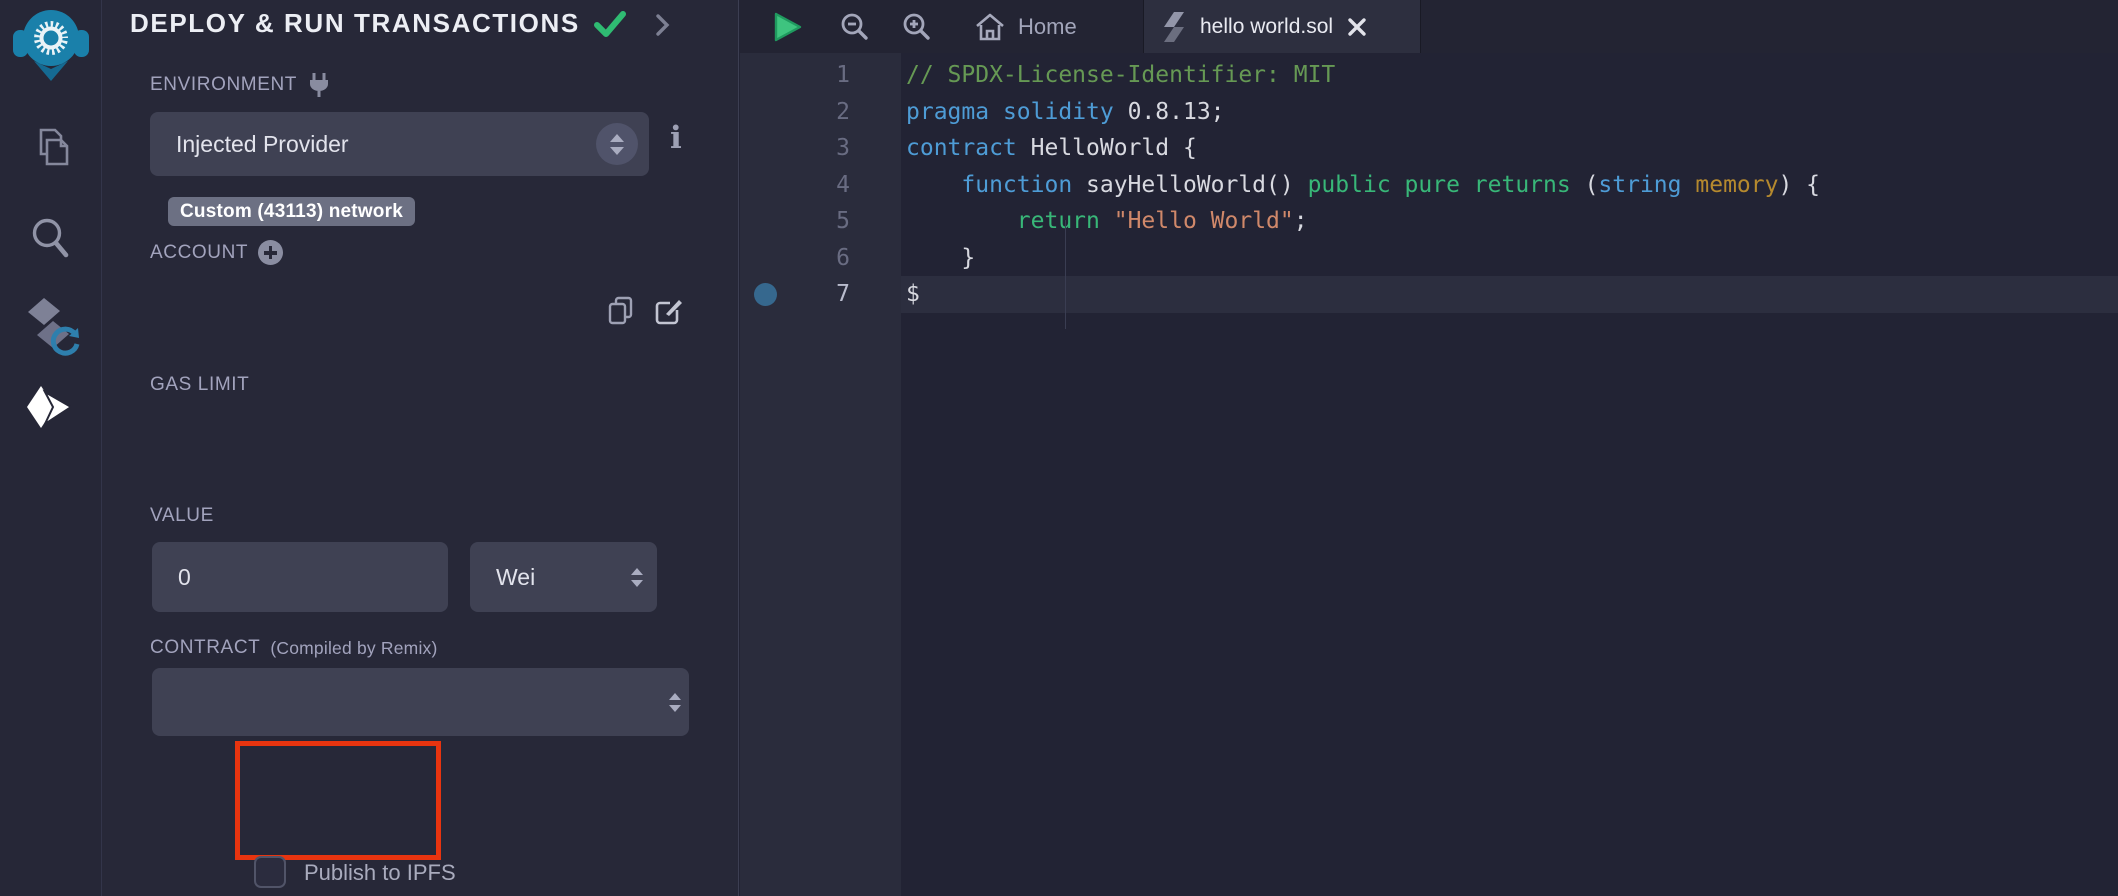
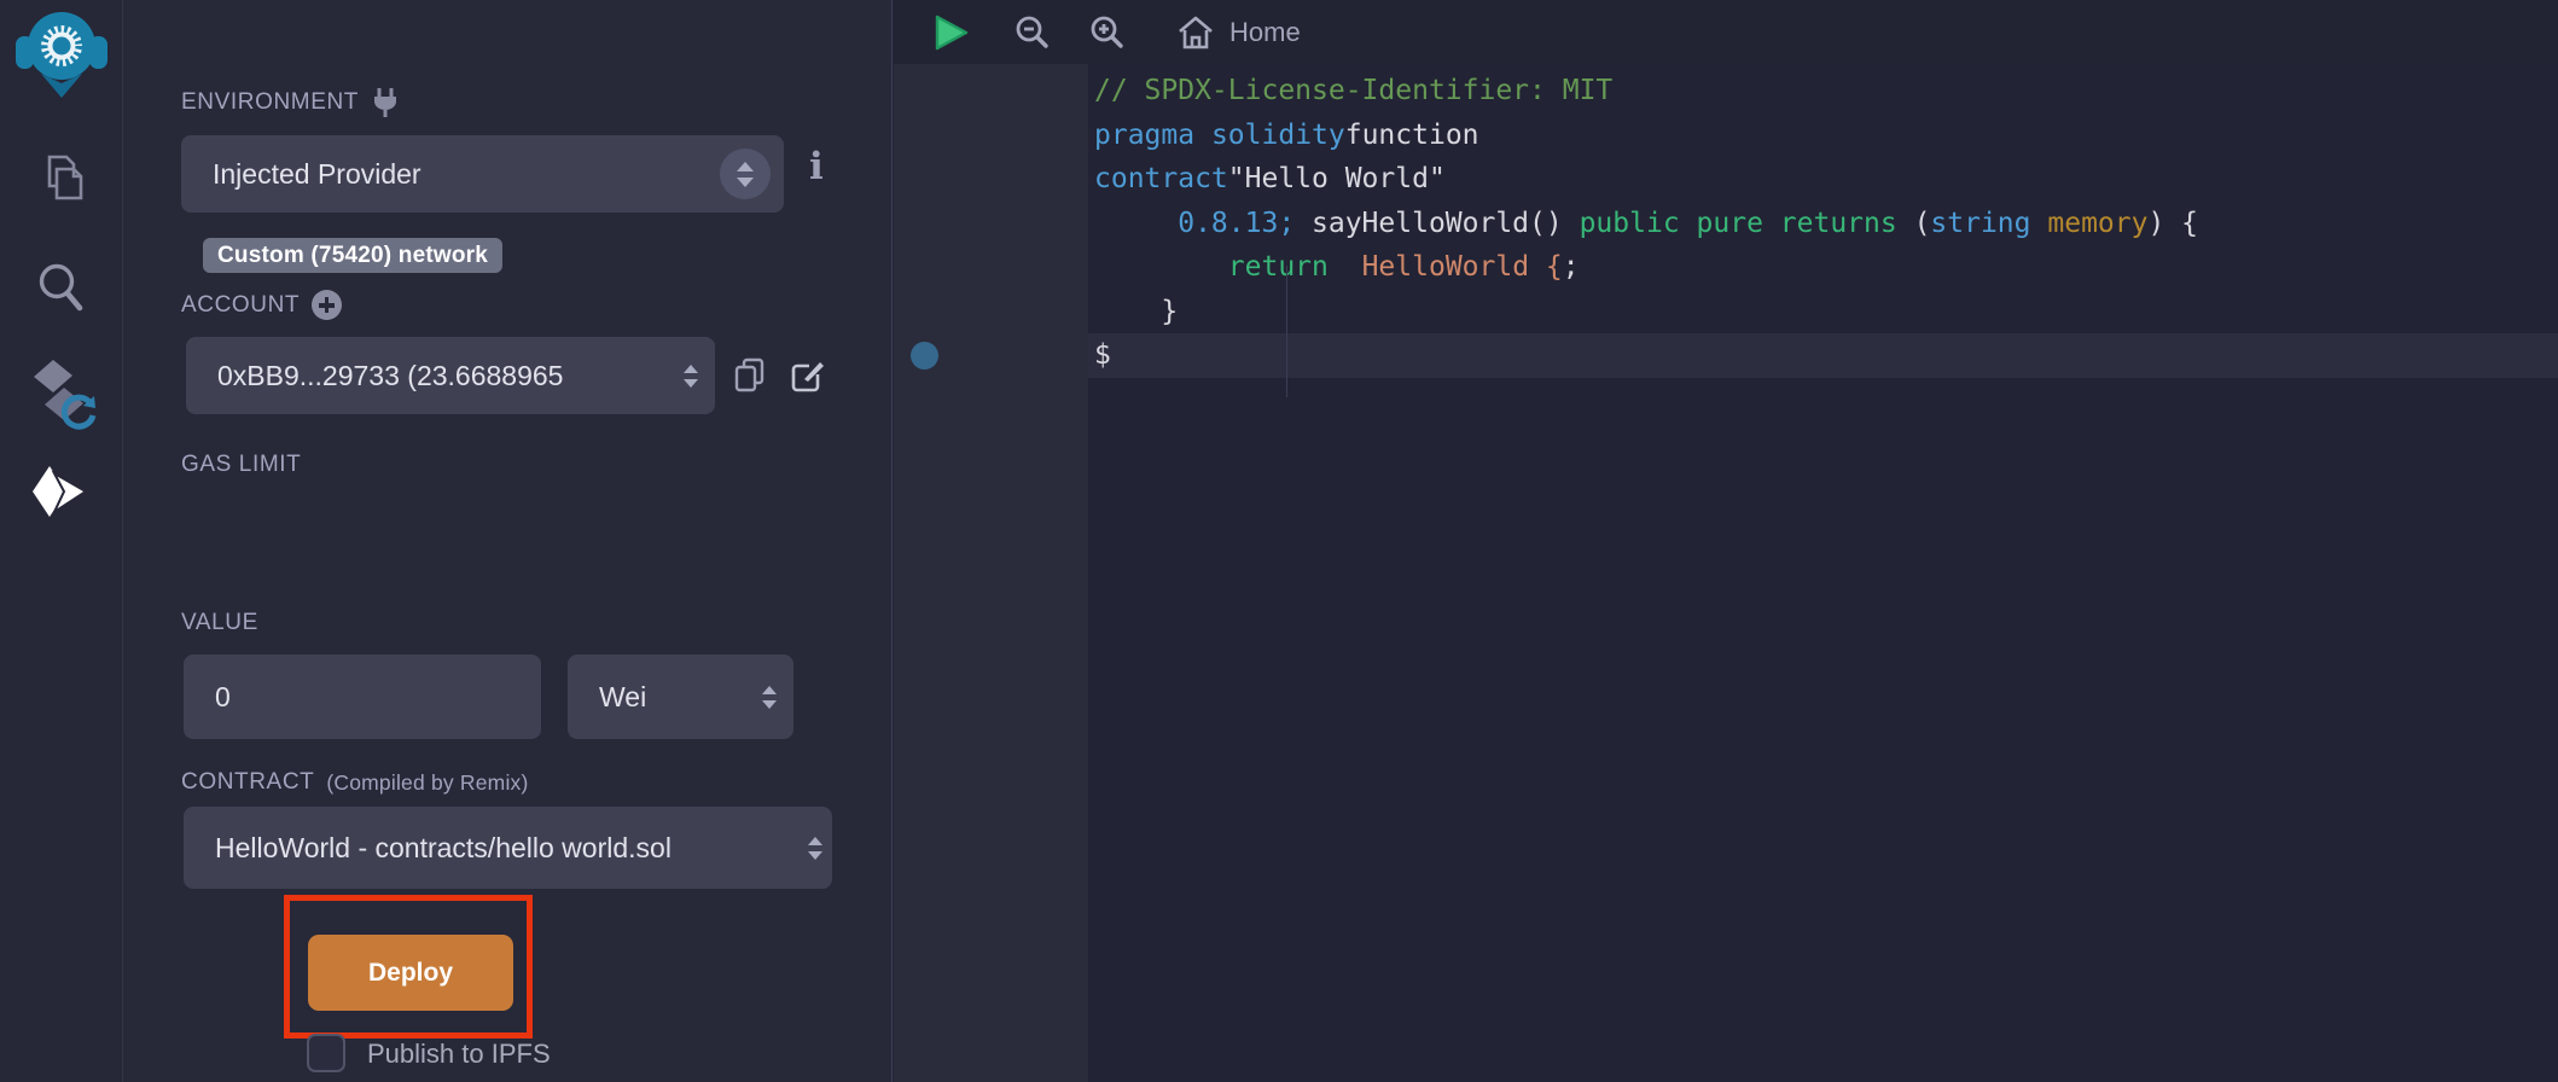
- DEPLOY & RUN TRANSACTIONS
  ENVIRONMENT
  Injected Provider
  i
- Custom (43113) network
+ Custom (75420) network
  ACCOUNT
+ 0xBB9...29733 (23.6688965
  GAS LIMIT
  VALUE
  0
  Wei
  CONTRACT
  (Compiled by Remix)
+ HelloWorld - contracts/hello world.sol
+ Deploy
  Publish to IPFS
  Home
- hello world.sol
- 1
- 2
- 3
- 4
- 5
- 6
- 7
  // SPDX-License-Identifier: MIT
- pragma solidity 0.8.13;
+ pragma solidityfunction
- contract HelloWorld {
+ contract"Hello World"
- function sayHelloWorld() public pure returns (string memory) {
+ 0.8.13; sayHelloWorld() public pure returns (string memory) {
- retrn "Hello World";
+ retrn HelloWorld {;
  }
  $
